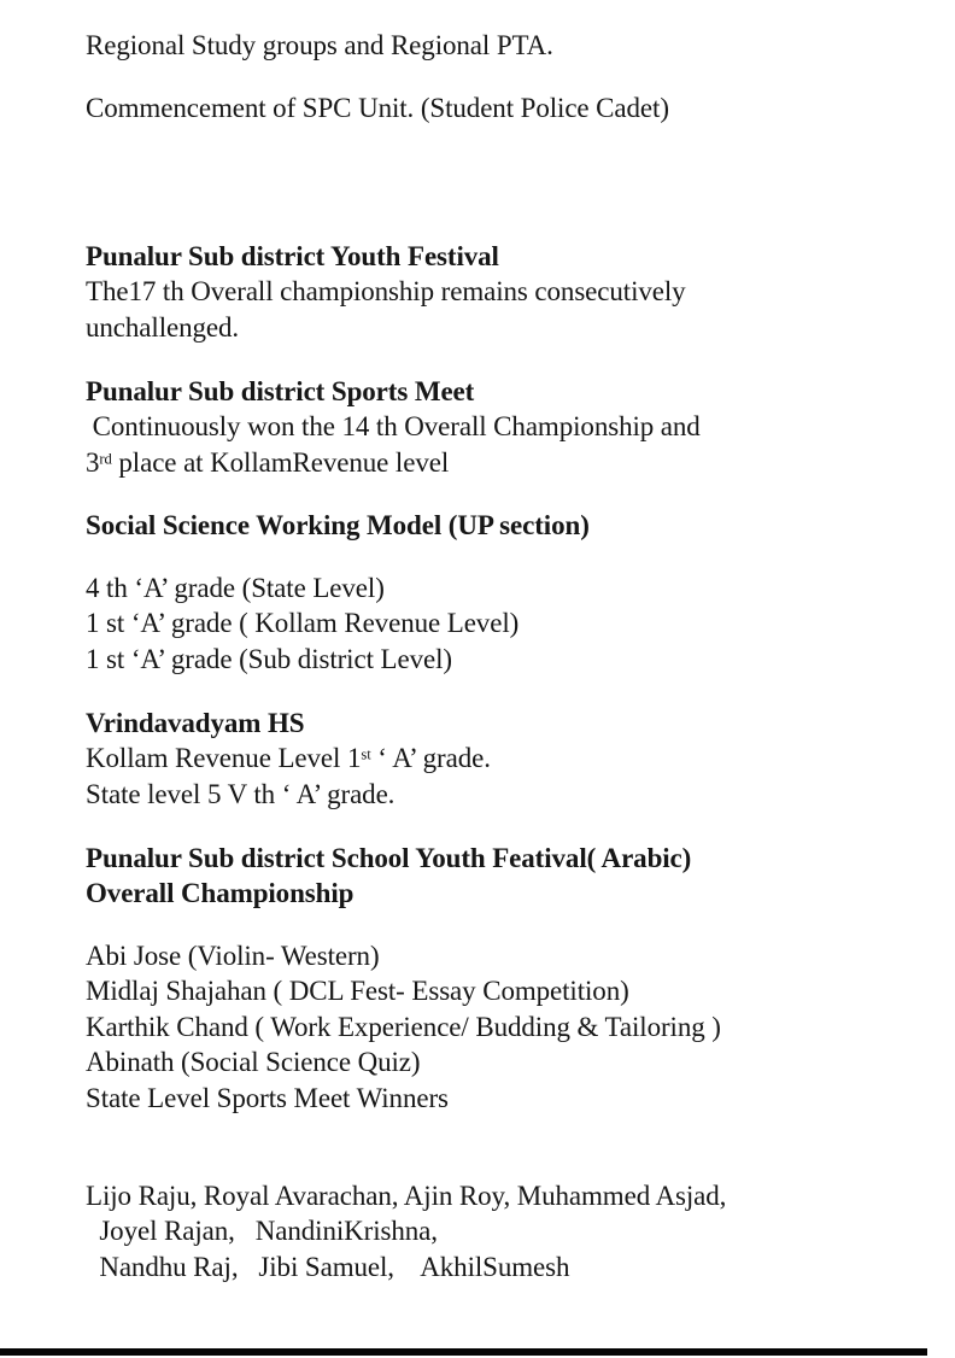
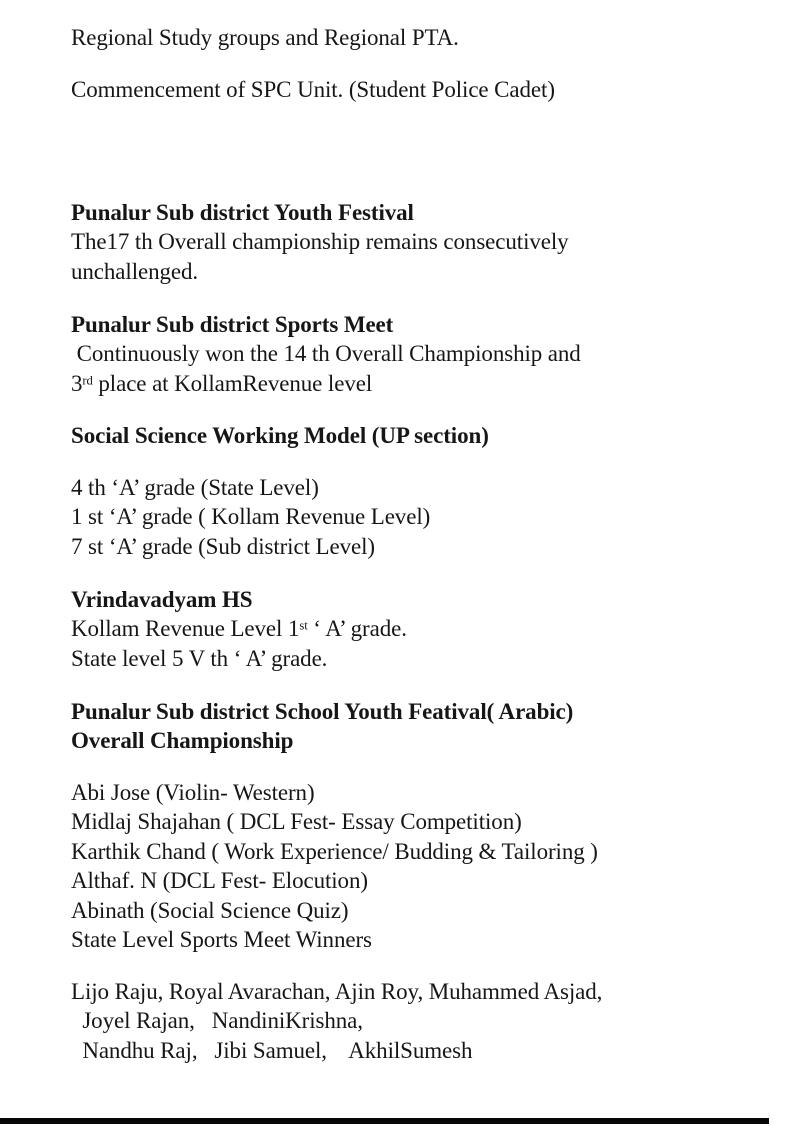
  Regional Study groups and Regional PTA.
  Commencement of SPC Unit. (Student Police Cadet)
  Punalur Sub district Youth Festival
  The17 th Overall championship remains consecutively
  unchallenged.
  Punalur Sub district Sports Meet
  Continuously won the 14 th Overall Championship and
  3rd place at KollamRevenue level
  Social Science Working Model (UP section)
  4 th ‘A’ grade (State Level)
  1 st ‘A’ grade ( Kollam Revenue Level)
- 1 st ‘A’ grade (Sub district Level)
+ 7 st ‘A’ grade (Sub district Level)
  Vrindavadyam HS
  Kollam Revenue Level 1st ‘ A’ grade.
  State level 5 V th ‘ A’ grade.
  Punalur Sub district School Youth Featival( Arabic)
  Overall Championship
  Abi Jose (Violin- Western)
  Midlaj Shajahan ( DCL Fest- Essay Competition)
  Karthik Chand ( Work Experience/ Budding & Tailoring )
+ Althaf. N (DCL Fest- Elocution)
  Abinath (Social Science Quiz)
  State Level Sports Meet Winners
  Lijo Raju, Royal Avarachan, Ajin Roy, Muhammed Asjad,
  Joyel Rajan, NandiniKrishna,
  Nandhu Raj, Jibi Samuel, AkhilSumesh
